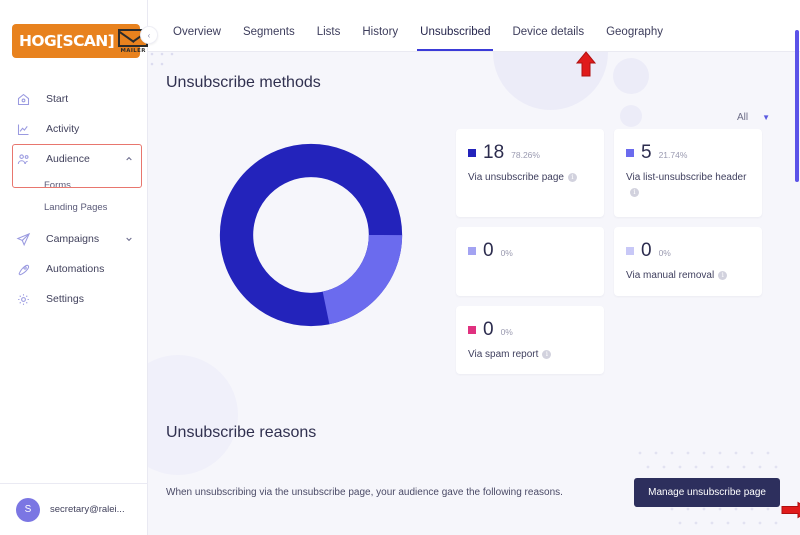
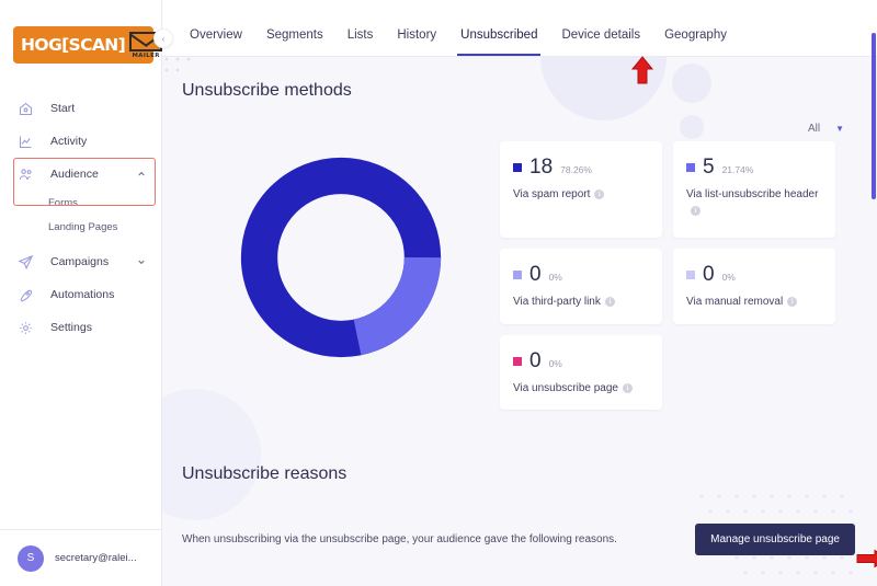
  HOG[SCAN]
  Start
  Activity
  Audience
  Forms
  Landing Pages
  Campaigns
  Automations
  Settings
  S
  secretary@ralei...
  Overview
  Segments
  Lists
  History
  Unsubscribed
  Device details
  Geography
  Unsubscribe methods
  All
  ▼
  18
  78.26%
- Via unsubscribe page i
+ Via spam report i
  5
  21.74%
  Via list-unsubscribe headeri
  0
  0%
+ Via third-party link i
  0
  0%
  Via manual removal i
  0
  0%
- Via spam report i
+ Via unsubscribe page i
  Unsubscribe reasons
  When unsubscribing via the unsubscribe page, your audience gave the following reasons.
  Manage unsubscribe page
  ‹
